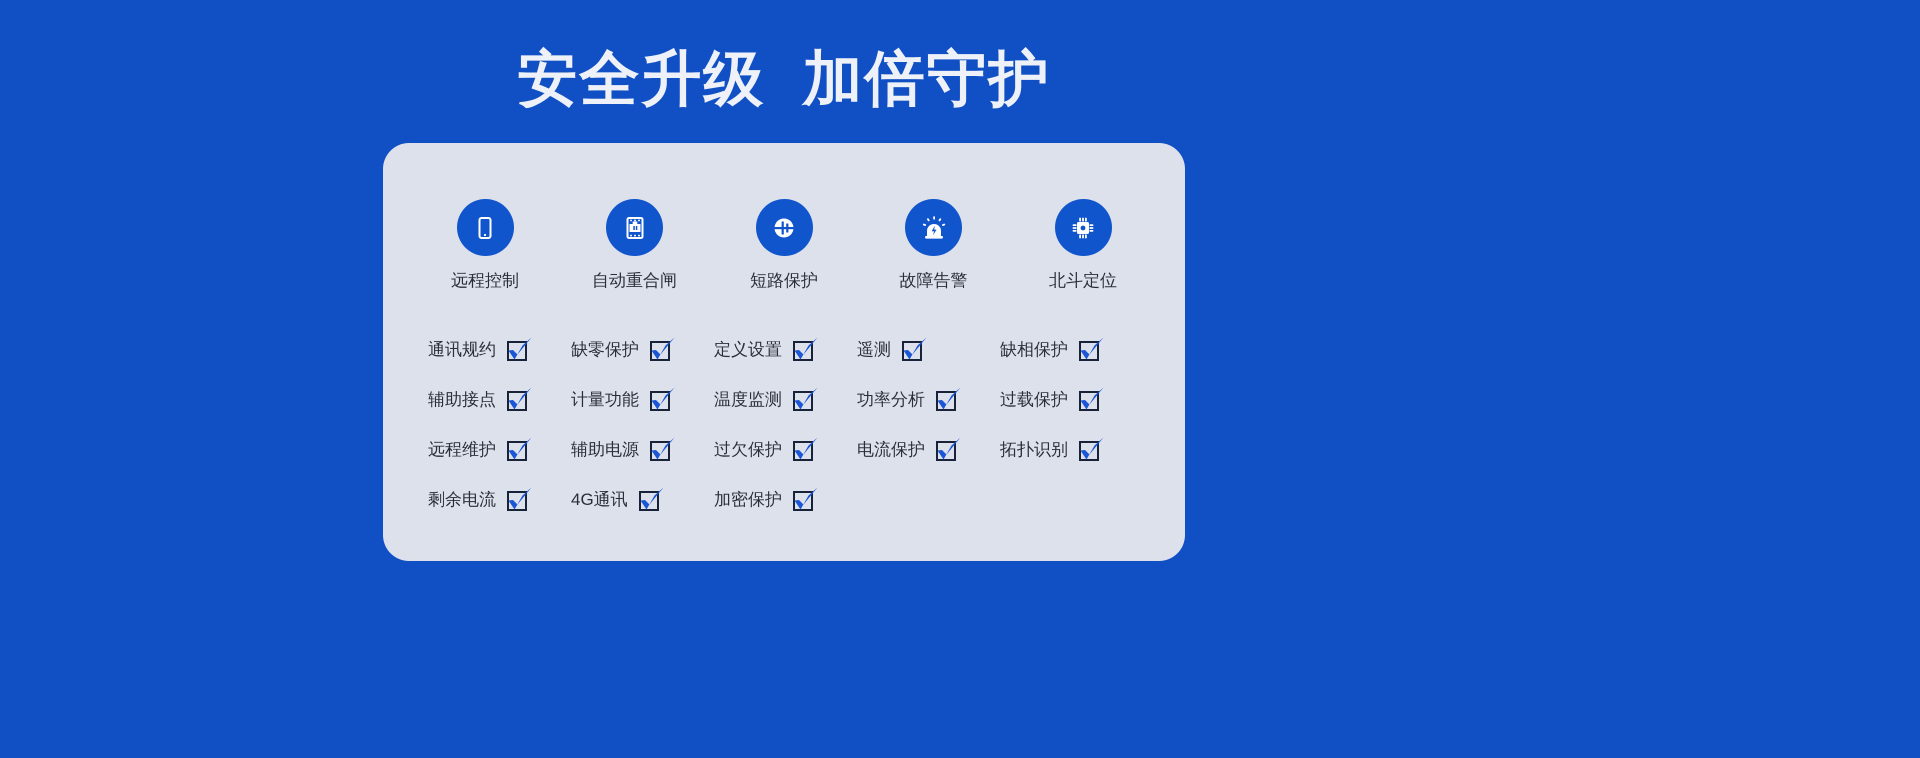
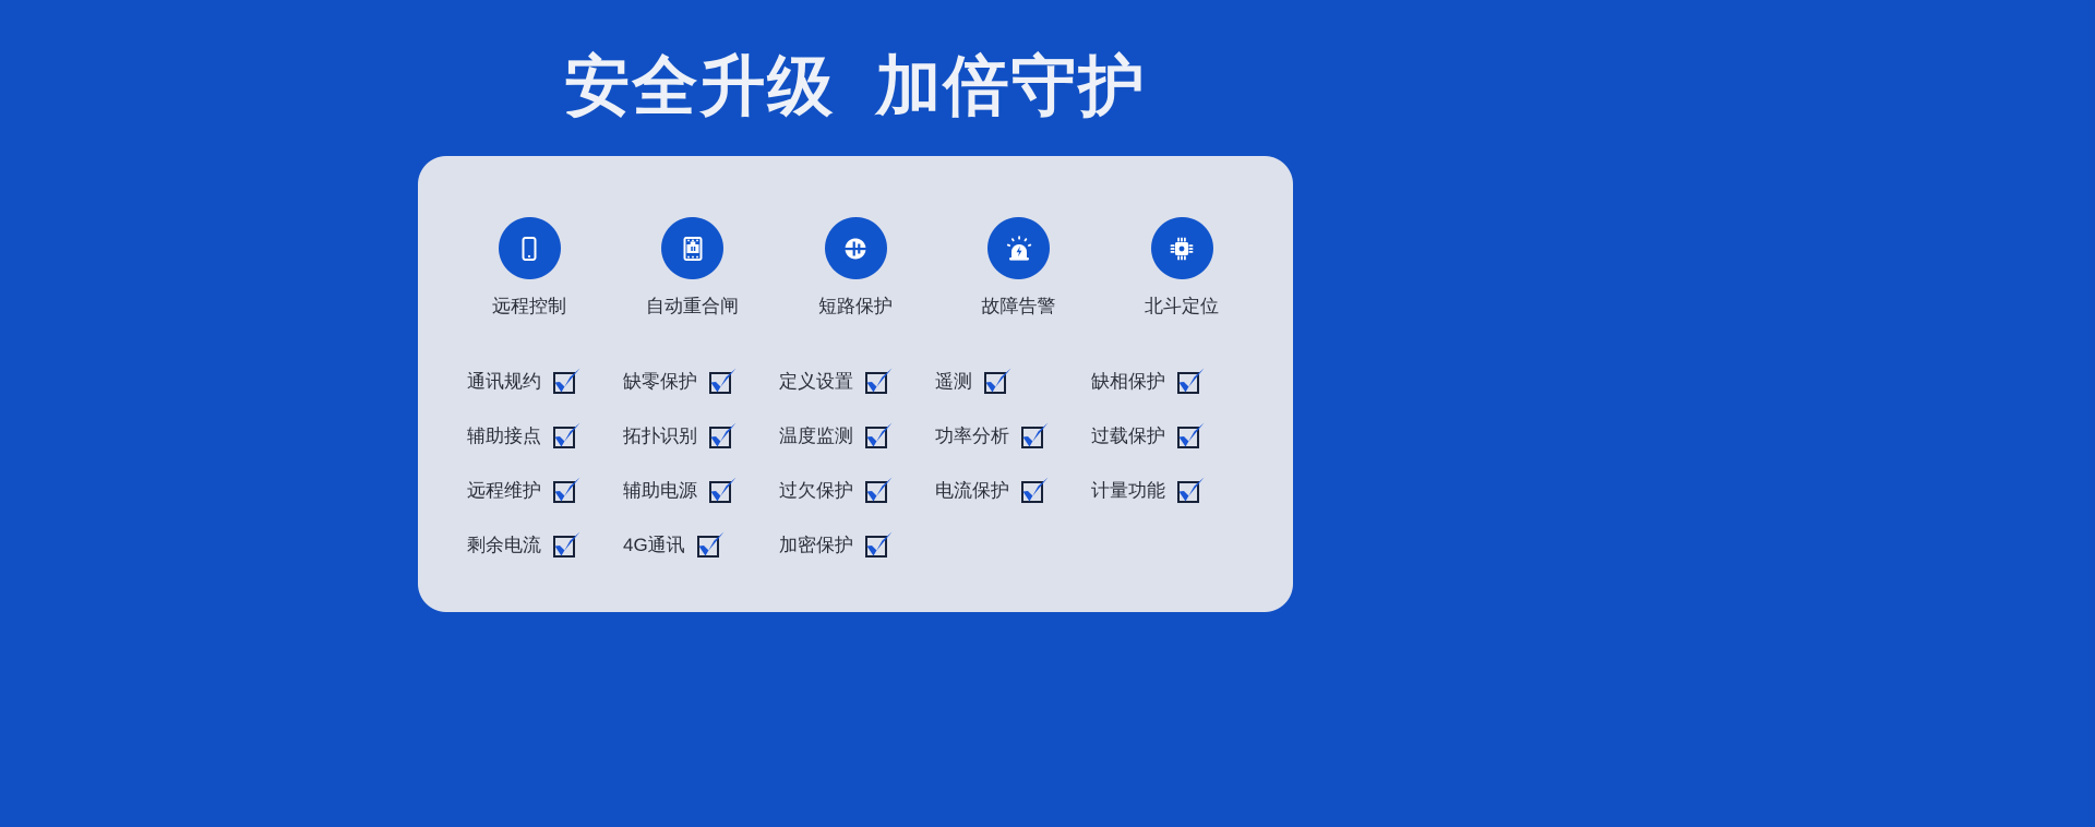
  安全升级 加倍守护
  远程控制
  自动重合闸
  短路保护
  故障告警
  北斗定位
  通讯规约
  缺零保护
  定义设置
  遥测
  缺相保护
  辅助接点
- 计量功能
+ 拓扑识别
  温度监测
  功率分析
  过载保护
  远程维护
  辅助电源
  过欠保护
  电流保护
- 拓扑识别
+ 计量功能
  剩余电流
  4G通讯
  加密保护
